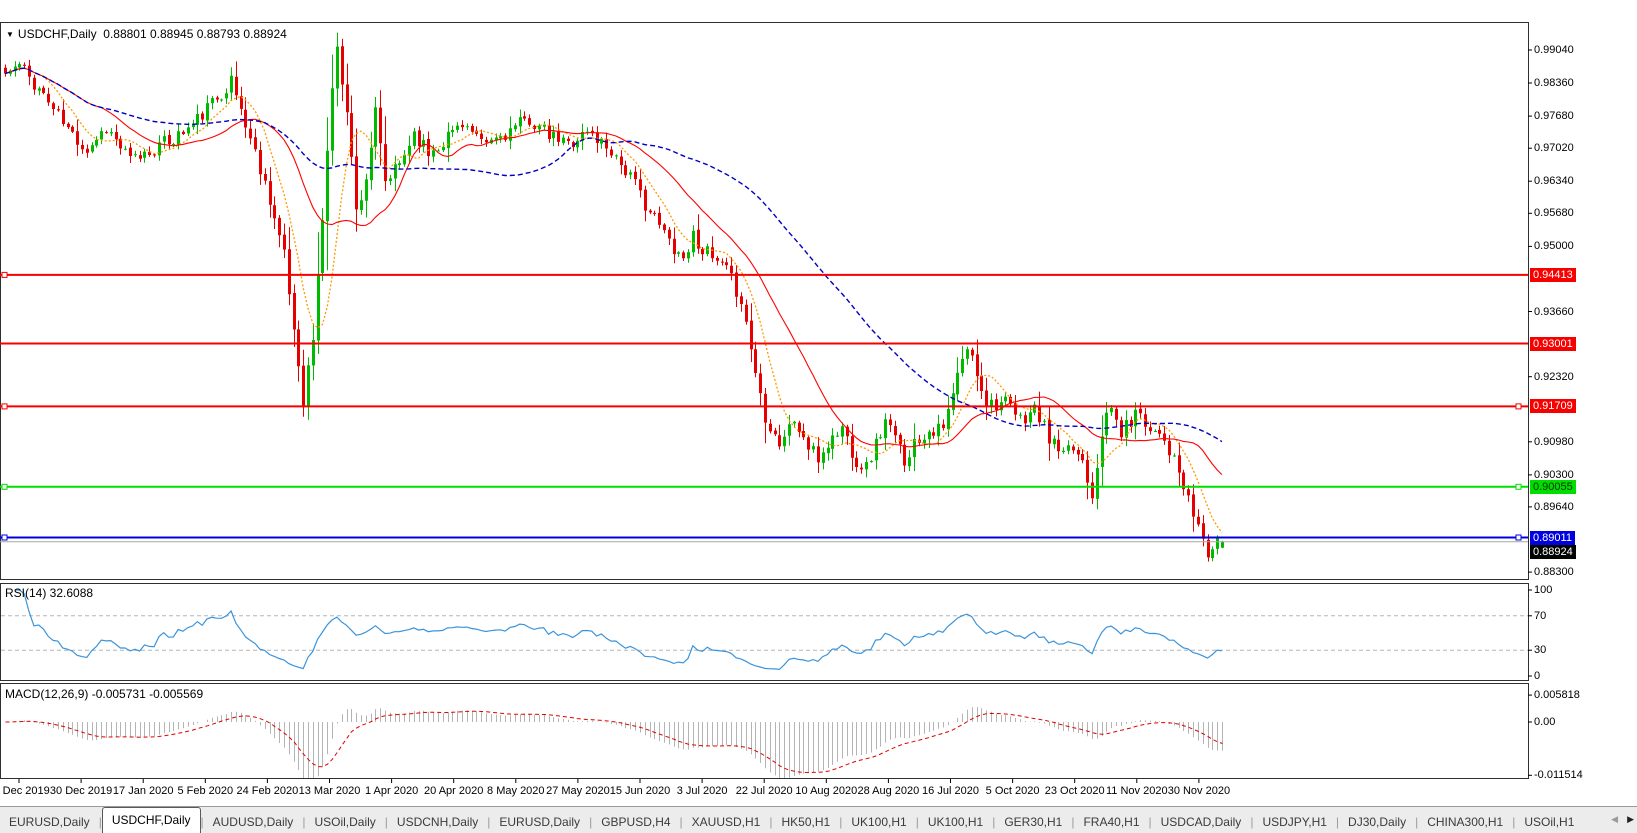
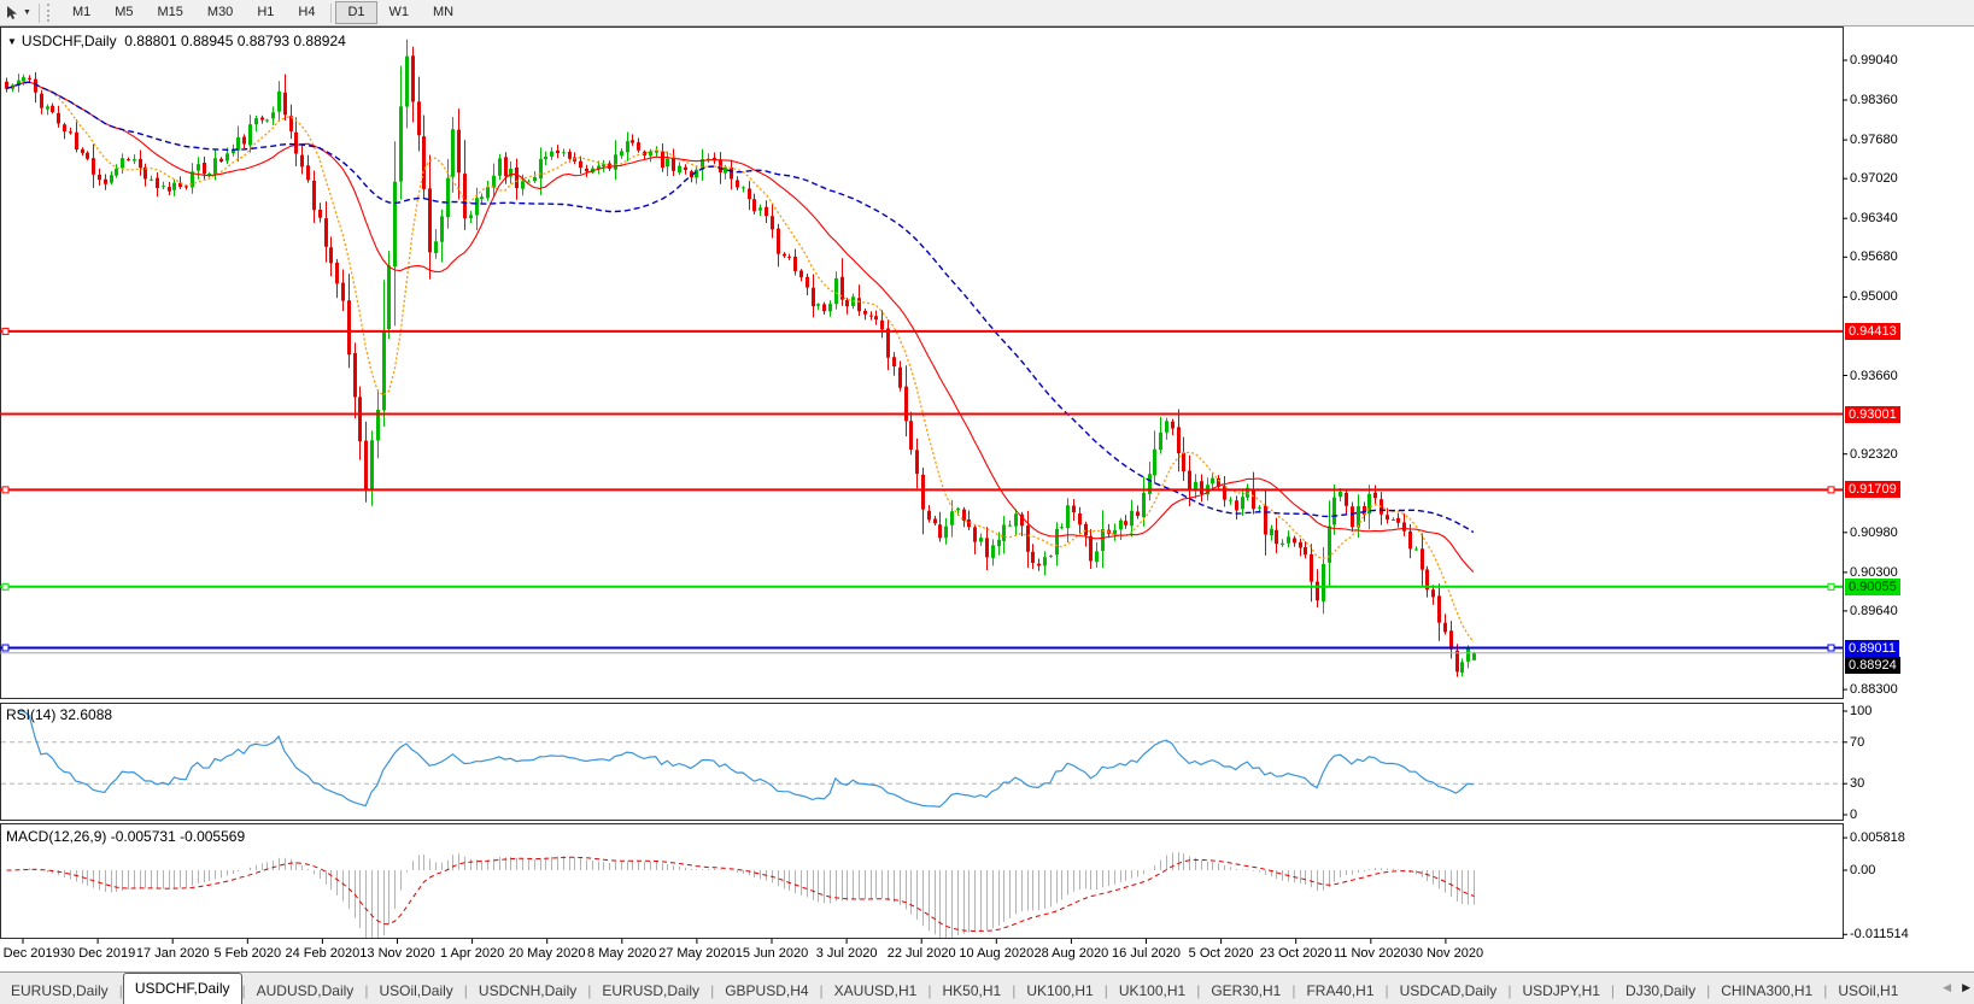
+ M1
+ M5
+ M15
+ M30
+ H1
+ H4
+ D1
+ W1
+ MN
  ▼ USDCHF,Daily 0.88801 0.88945 0.88793 0.88924
  RSI(14) 32.6088
  MACD(12,26,9) -0.005731 -0.005569
  0.94413
  0.93001
  0.91709
  0.90055
  0.89011
  0.88924
  0.99040
  0.98360
  0.97680
  0.97020
  0.96340
  0.95680
  0.95000
  0.93660
  0.92320
  0.90980
  0.90300
  0.89640
  0.88300
  100
  70
  30
  0
  0.005818
  0.00
  -0.011514
  Dec 2019
  30 Dec 2019
  17 Jan 2020
  5 Feb 2020
  24 Feb 2020
- 13 Mar 2020
+ 13 Nov 2020
  1 Apr 2020
- 20 Apr 2020
+ 20 May 2020
  8 May 2020
  27 May 2020
  15 Jun 2020
  3 Jul 2020
  22 Jul 2020
  10 Aug 2020
  28 Aug 2020
  16 Jul 2020
  5 Oct 2020
  23 Oct 2020
  11 Nov 2020
  30 Nov 2020
  EURUSD,Daily
  |
  USDCHF,Daily
  |
  AUDUSD,Daily
  |
  USOil,Daily
  |
  USDCNH,Daily
  |
  EURUSD,Daily
  |
  GBPUSD,H4
  |
  XAUUSD,H1
  |
  HK50,H1
  |
  UK100,H1
  |
  UK100,H1
  |
  GER30,H1
  |
  FRA40,H1
  |
  USDCAD,Daily
  |
  USDJPY,H1
  |
  DJ30,Daily
  |
  CHINA300,H1
  |
  USOil,H1
  ◀
  ▶
